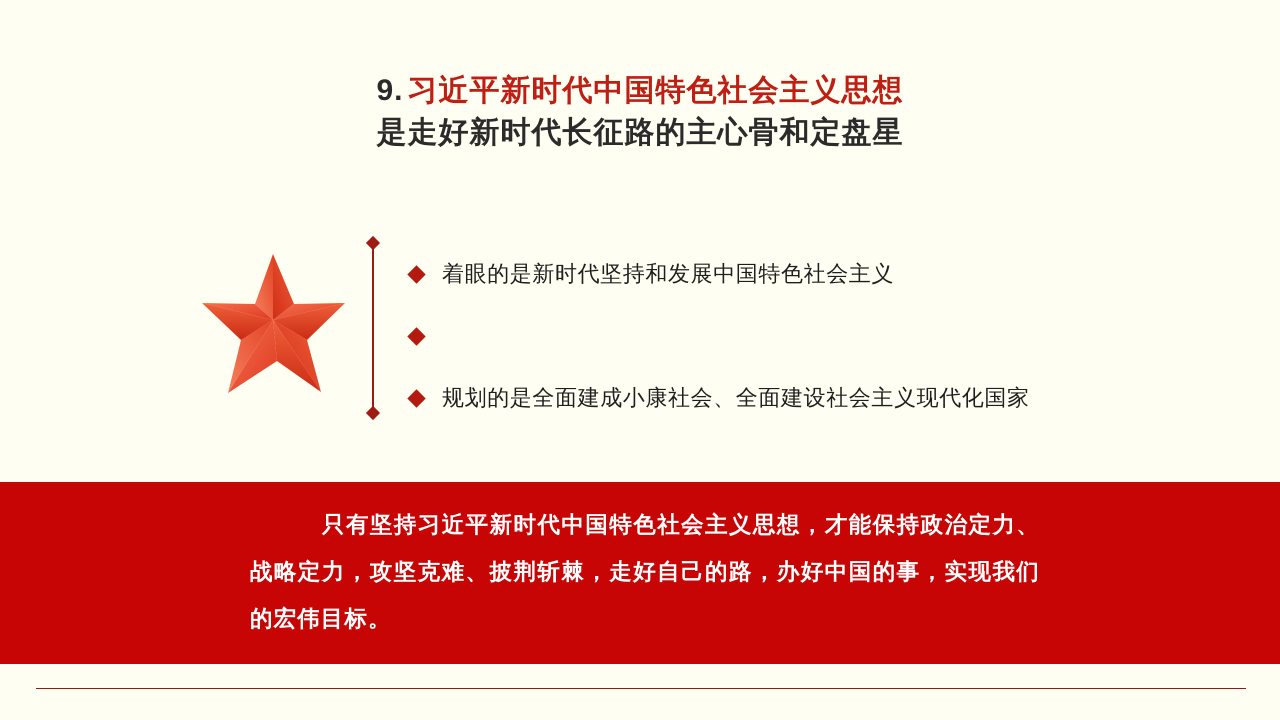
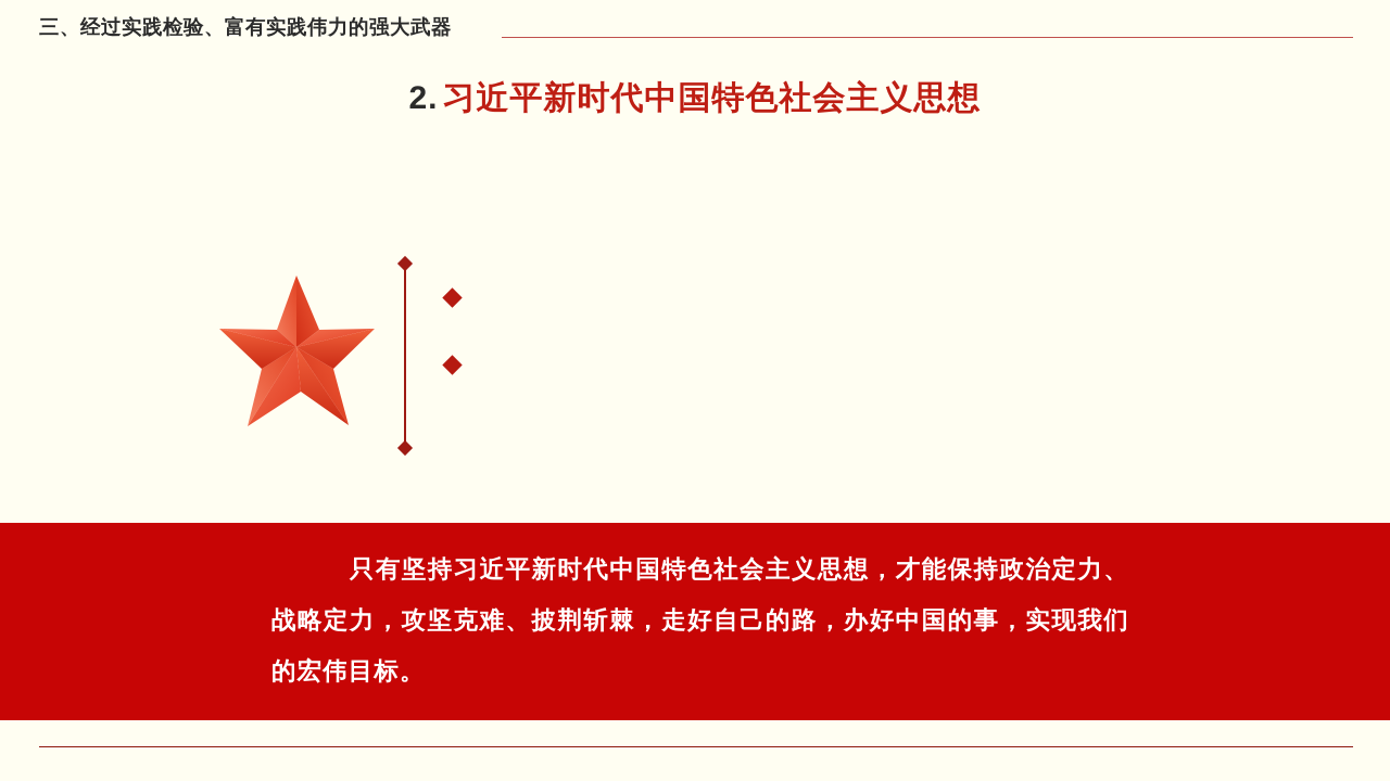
+ 三、经过实践检验、富有实践伟力的强大武器
- 9. 习近平新时代中国特色社会主义思想
+ 2. 习近平新时代中国特色社会主义思想
- 是走好新时代长征路的主心骨和定盘星
- 着眼的是新时代坚持和发展中国特色社会主义
- 规划的是全面建成小康社会、全面建设社会主义现代化国家
  只有坚持习近平新时代中国特色社会主义思想，才能保持政治定力、战略定力，攻坚克难、披荆斩棘，走好自己的路，办好中国的事，实现我们的宏伟目标。
